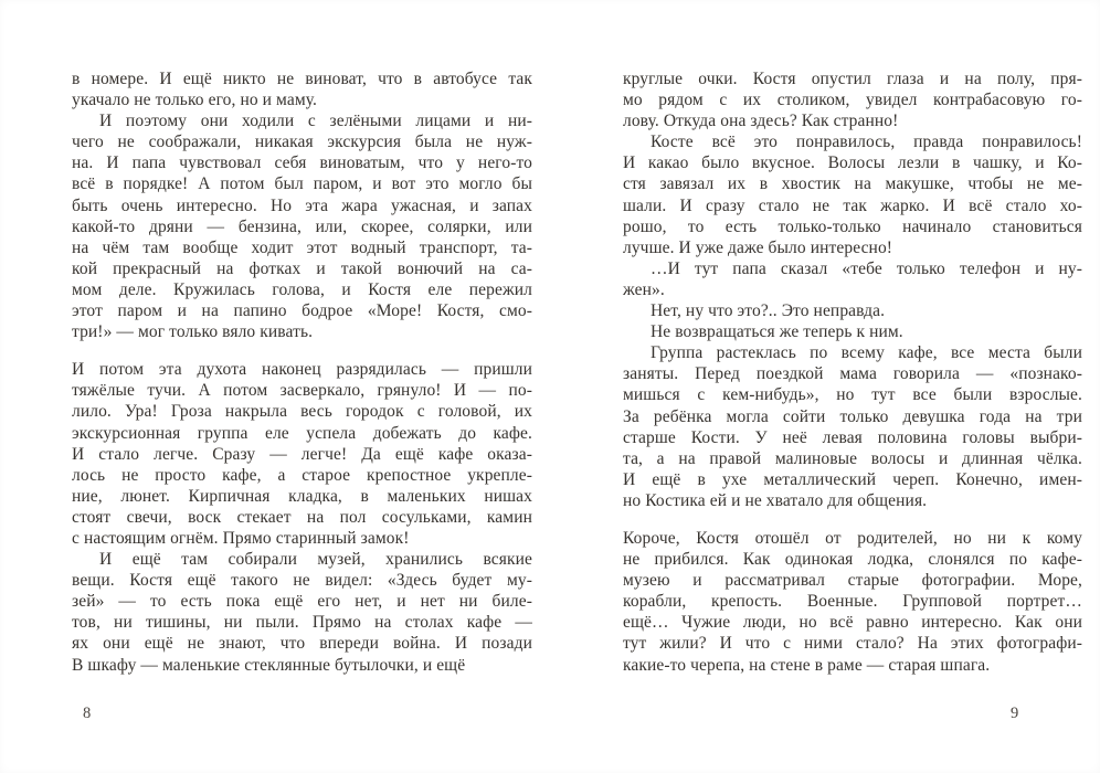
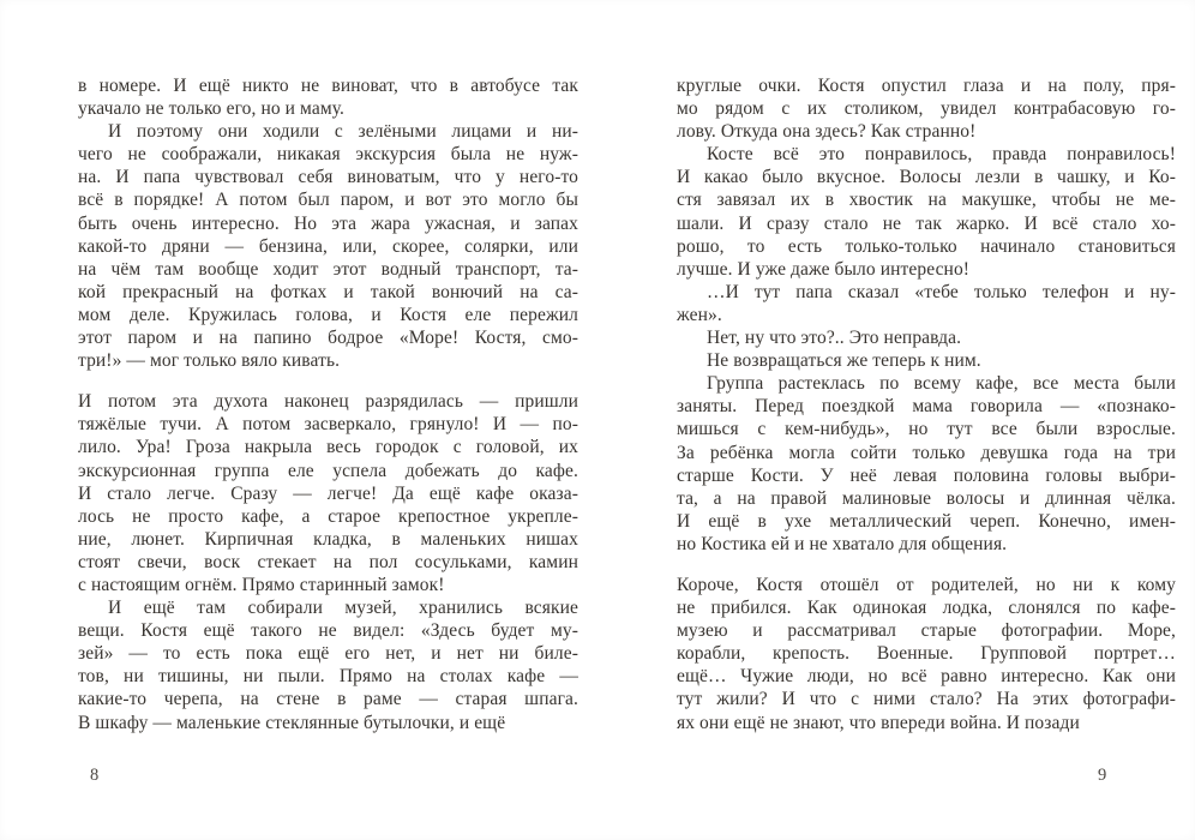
  в номере. И ещё никто не виноват, что в автобусе так
  укачало не только его, но и маму.
  И поэтому они ходили с зелёными лицами и ни-
  чего не соображали, никакая экскурсия была не нуж-
  на. И папа чувствовал себя виноватым, что у него-то
  всё в порядке! А потом был паром, и вот это могло бы
  быть очень интересно. Но эта жара ужасная, и запах
  какой-то дряни — бензина, или, скорее, солярки, или
  на чём там вообще ходит этот водный транспорт, та-
  кой прекрасный на фотках и такой вонючий на са-
  мом деле. Кружилась голова, и Костя еле пережил
  этот паром и на папино бодрое «Море! Костя, смо-
  три!» — мог только вяло кивать.
  И потом эта духота наконец разрядилась — пришли
  тяжёлые тучи. А потом засверкало, грянуло! И — по-
  лило. Ура! Гроза накрыла весь городок с головой, их
  экскурсионная группа еле успела добежать до кафе.
  И стало легче. Сразу — легче! Да ещё кафе оказа-
  лось не просто кафе, а старое крепостное укрепле-
  ние, люнет. Кирпичная кладка, в маленьких нишах
  стоят свечи, воск стекает на пол сосульками, камин
  с настоящим огнём. Прямо старинный замок!
  И ещё там собирали музей, хранились всякие
  вещи. Костя ещё такого не видел: «Здесь будет му-
  зей» — то есть пока ещё его нет, и нет ни биле-
  тов, ни тишины, ни пыли. Прямо на столах кафе —
- ях они ещё не знают, что впереди война. И позади
+ какие-то черепа, на стене в раме — старая шпага.
  В шкафу — маленькие стеклянные бутылочки, и ещё
  круглые очки. Костя опустил глаза и на полу, пря-
  мо рядом с их столиком, увидел контрабасовую го-
  лову. Откуда она здесь? Как странно!
  Косте всё это понравилось, правда понравилось!
  И какао было вкусное. Волосы лезли в чашку, и Ко-
  стя завязал их в хвостик на макушке, чтобы не ме-
  шали. И сразу стало не так жарко. И всё стало хо-
  рошо, то есть только-только начинало становиться
  лучше. И уже даже было интересно!
  …И тут папа сказал «тебе только телефон и ну-
  жен».
  Нет, ну что это?.. Это неправда.
  Не возвращаться же теперь к ним.
  Группа растеклась по всему кафе, все места были
  заняты. Перед поездкой мама говорила — «познако-
  мишься с кем-нибудь», но тут все были взрослые.
  За ребёнка могла сойти только девушка года на три
  старше Кости. У неё левая половина головы выбри-
  та, а на правой малиновые волосы и длинная чёлка.
  И ещё в ухе металлический череп. Конечно, имен-
  но Костика ей и не хватало для общения.
  Короче, Костя отошёл от родителей, но ни к кому
  не прибился. Как одинокая лодка, слонялся по кафе-
  музею и рассматривал старые фотографии. Море,
  корабли, крепость. Военные. Групповой портрет…
  ещё… Чужие люди, но всё равно интересно. Как они
  тут жили? И что с ними стало? На этих фотографи-
- какие-то черепа, на стене в раме — старая шпага.
+ ях они ещё не знают, что впереди война. И позади
  8
  9
